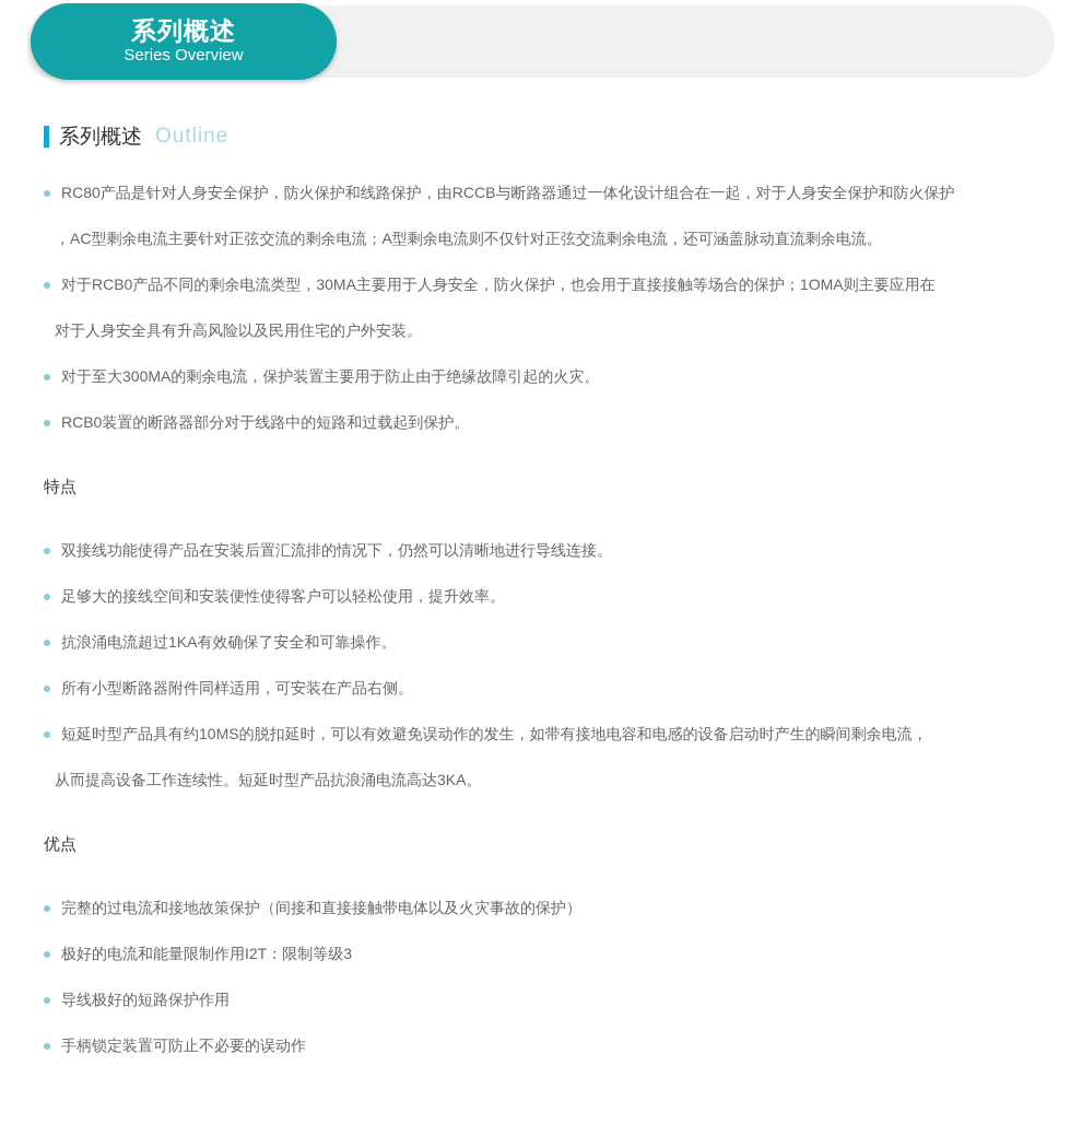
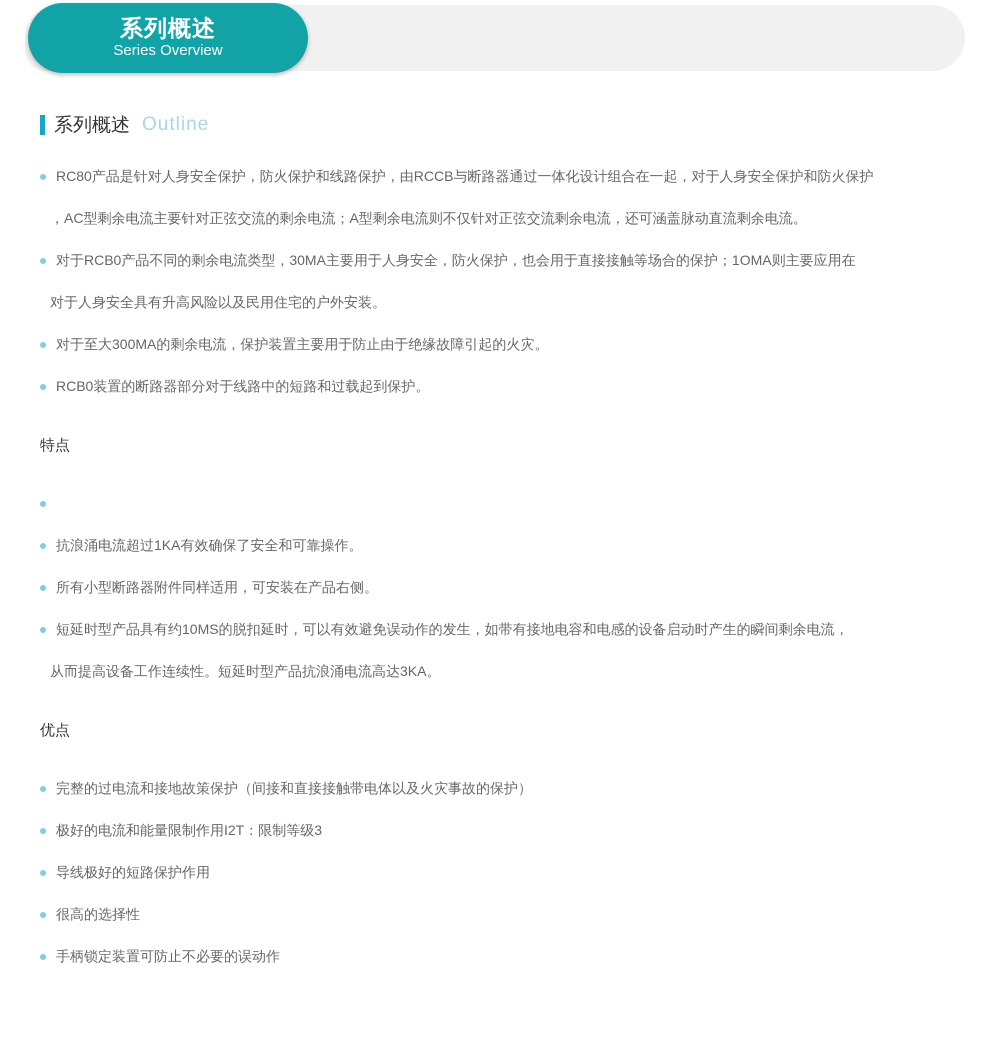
  系列概述
  Series Overview
  系列概述
  Outline
  RC80产品是针对人身安全保护，防火保护和线路保护，由RCCB与断路器通过一体化设计组合在一起，对于人身安全保护和防火保护
  ，AC型剩余电流主要针对正弦交流的剩余电流；A型剩余电流则不仅针对正弦交流剩余电流，还可涵盖脉动直流剩余电流。
  对于RCB0产品不同的剩余电流类型，30MA主要用于人身安全，防火保护，也会用于直接接触等场合的保护；1OMA则主要应用在
  对于人身安全具有升高风险以及民用住宅的户外安装。
  对于至大300MA的剩余电流，保护装置主要用于防止由于绝缘故障引起的火灾。
  RCB0装置的断路器部分对于线路中的短路和过载起到保护。
  特点
- 双接线功能使得产品在安装后置汇流排的情况下，仍然可以清晰地进行导线连接。
- 足够大的接线空间和安装便性使得客户可以轻松使用，提升效率。
  抗浪涌电流超过1KA有效确保了安全和可靠操作。
  所有小型断路器附件同样适用，可安装在产品右侧。
  短延时型产品具有约10MS的脱扣延时，可以有效避免误动作的发生，如带有接地电容和电感的设备启动时产生的瞬间剩余电流，
  从而提高设备工作连续性。短延时型产品抗浪涌电流高达3KA。
  优点
  完整的过电流和接地故策保护（间接和直接接触带电体以及火灾事故的保护）
  极好的电流和能量限制作用I2T：限制等级3
  导线极好的短路保护作用
+ 很高的选择性
  手柄锁定装置可防止不必要的误动作
